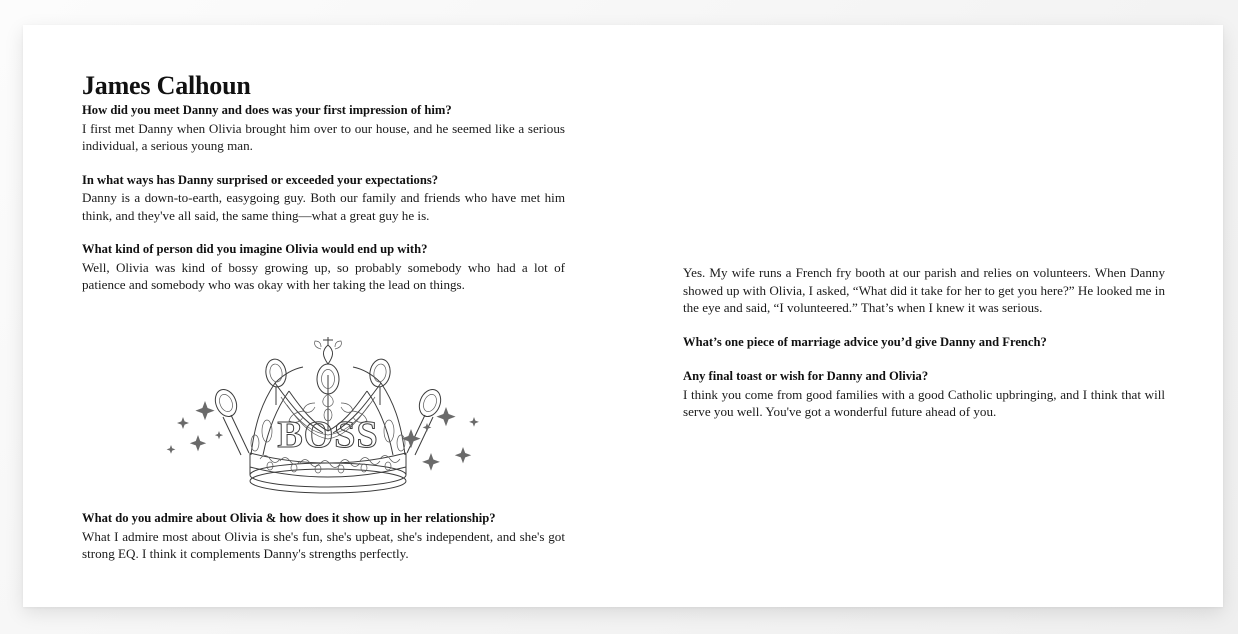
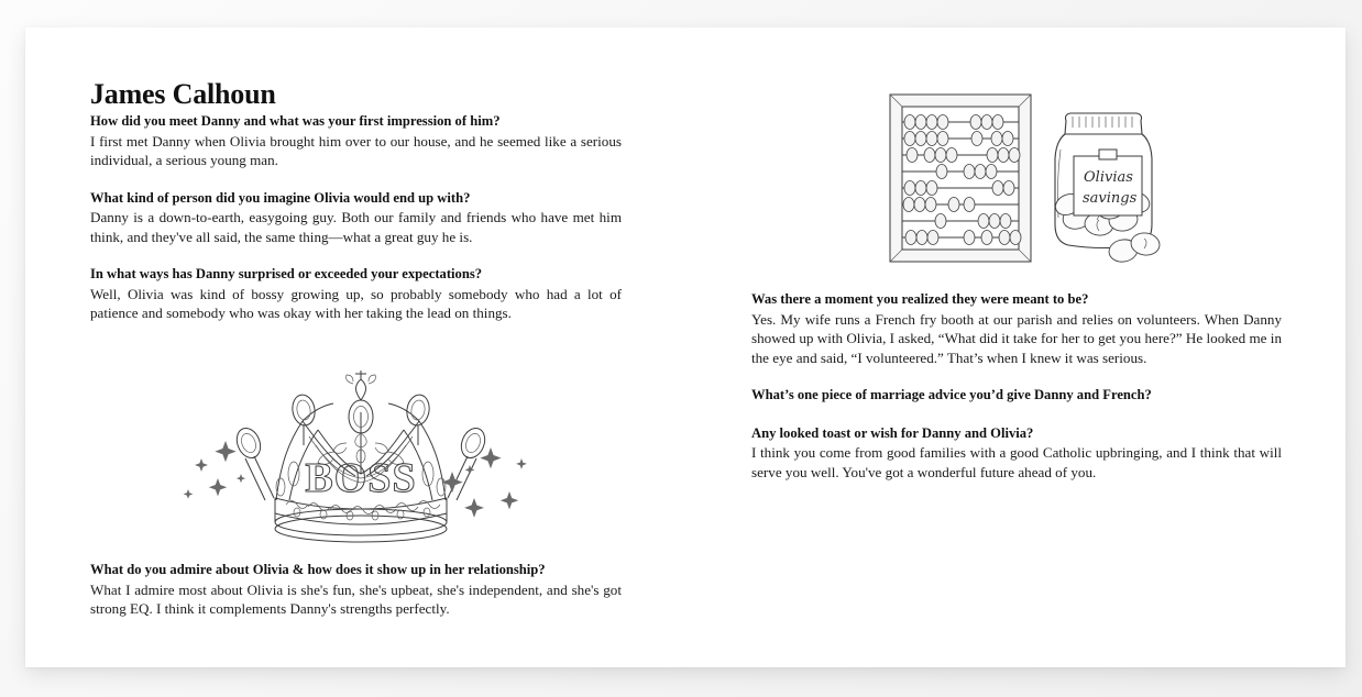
  James Calhoun
- How did you meet Danny and does was your first impression of him?
+ How did you meet Danny and what was your first impression of him?
  I first met Danny when Olivia brought him over to our house, and he seemed like a serious individual, a serious young man.
- In what ways has Danny surprised or exceeded your expectations?
+ What kind of person did you imagine Olivia would end up with?
  Danny is a down-to-earth, easygoing guy. Both our family and friends who have met him think, and they've all said, the same thing—what a great guy he is.
- What kind of person did you imagine Olivia would end up with?
+ In what ways has Danny surprised or exceeded your expectations?
  Well, Olivia was kind of bossy growing up, so probably somebody who had a lot of patience and somebody who was okay with her taking the lead on things.
  BOSS
  What do you admire about Olivia & how does it show up in her relationship?
  What I admire most about Olivia is she's fun, she's upbeat, she's independent, and she's got strong EQ. I think it complements Danny's strengths perfectly.
+ Olivias
+ savings
+ Was there a moment you realized they were meant to be?
  Yes. My wife runs a French fry booth at our parish and relies on volunteers. When Danny showed up with Olivia, I asked, “What did it take for her to get you here?” He looked me in the eye and said, “I volunteered.” That’s when I knew it was serious.
  What’s one piece of marriage advice you’d give Danny and French?
- Any final toast or wish for Danny and Olivia?
+ Any looked toast or wish for Danny and Olivia?
  I think you come from good families with a good Catholic upbringing, and I think that will serve you well. You've got a wonderful future ahead of you.
